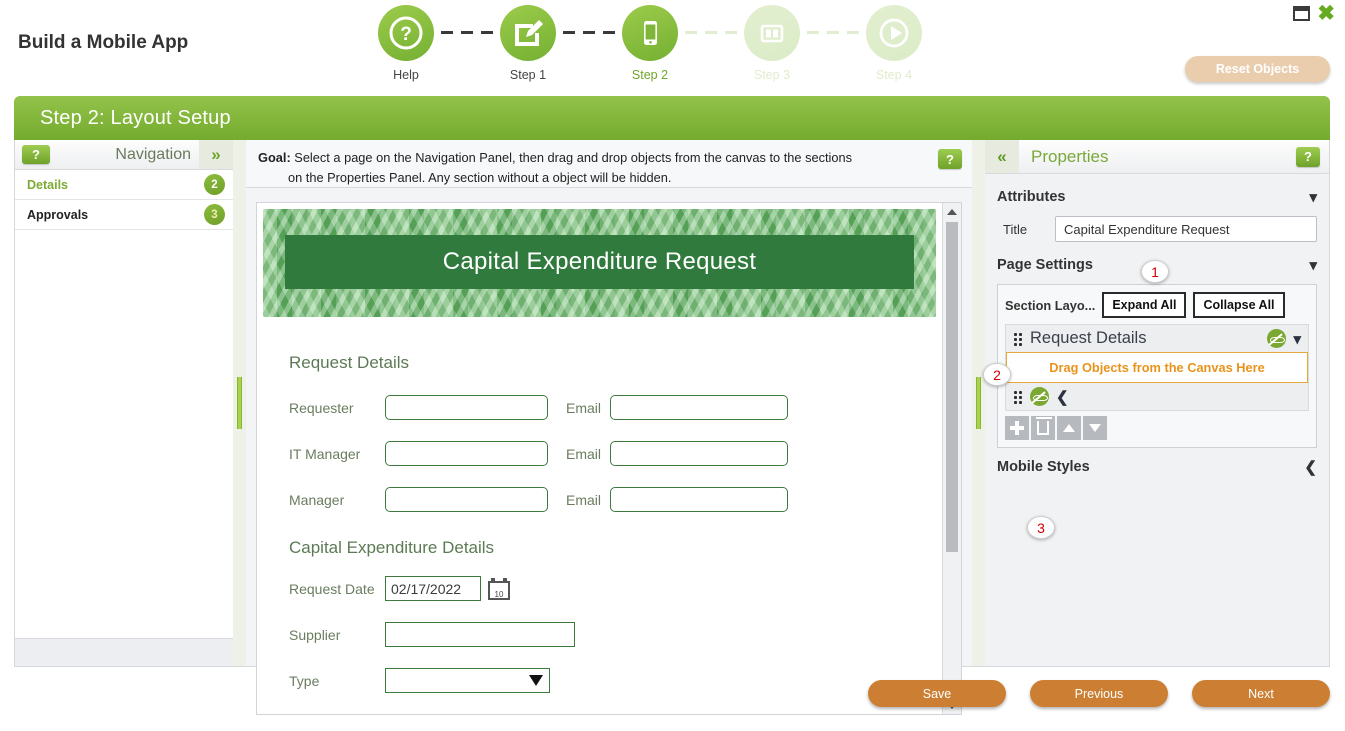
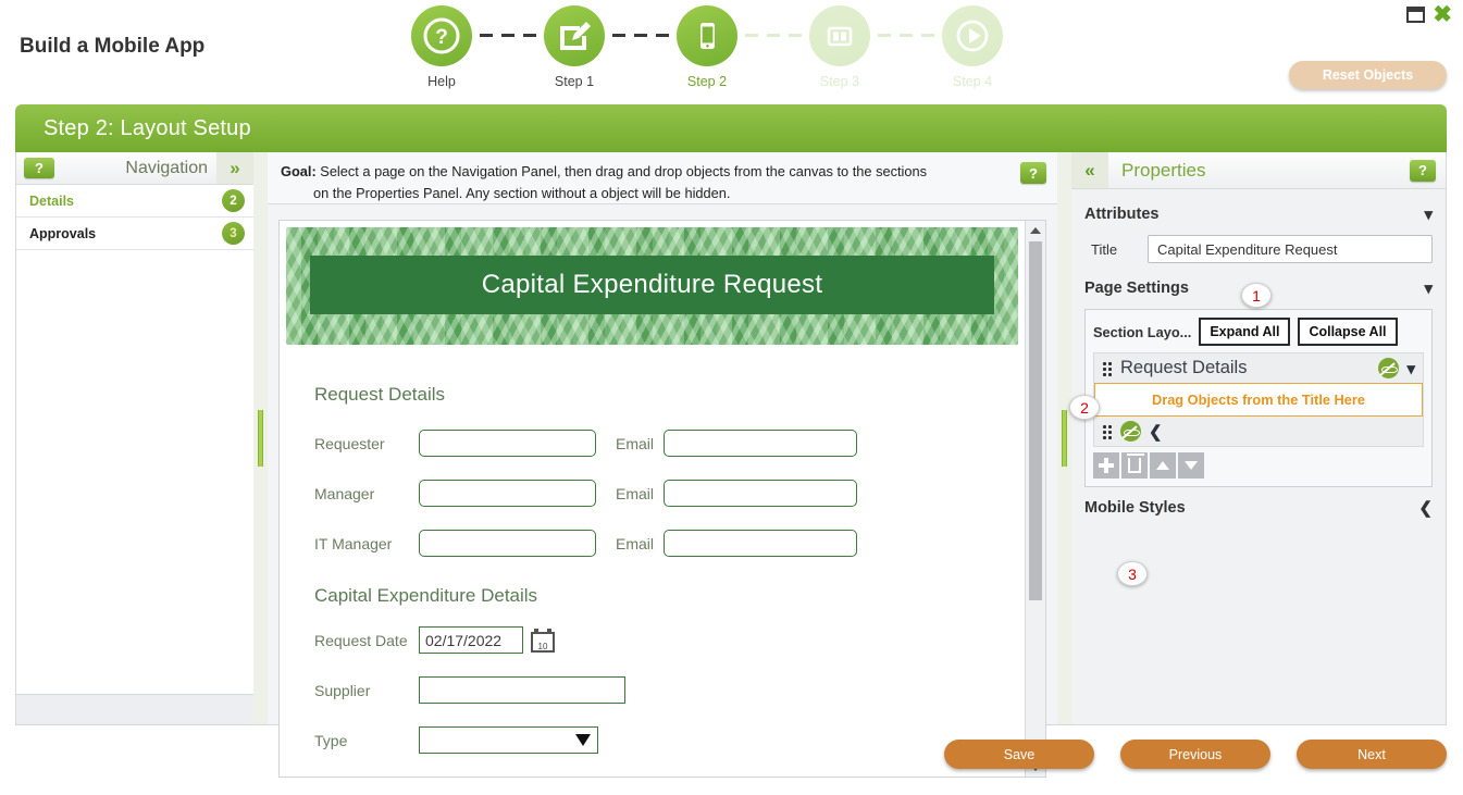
  ✖
  Build a Mobile App
  ?
  Help
  Step 1
  Step 2
  Step 3
  Step 4
  Reset Objects
  Step 2: Layout Setup
  ?
  Navigation
  »
  Details
  2
  Approvals
  3
  Goal: Select a page on the Navigation Panel, then drag and drop objects from the canvas to the sections
  on the Properties Panel. Any section without a object will be hidden.
  ?
  Capital Expenditure Request
  Request Details
  Requester
  Email
- IT Manager
+ Manager
  Email
- Manager
+ IT Manager
  Email
  Capital Expenditure Details
  Request Date
  02/17/2022
  10
  Supplier
  Type
  «
  Properties
  ?
  Attributes
  ▾
  Title
  Capital Expenditure Request
  Page Settings
  ▾
  Section Layo...
  Expand All
  Collapse All
  Request Details
  ▾
- Drag Objects from the Canvas Here
+ Drag Objects from the Title Here
  ❮
  Mobile Styles
  ❮
  1
  2
  3
  Save
  Previous
  Next
